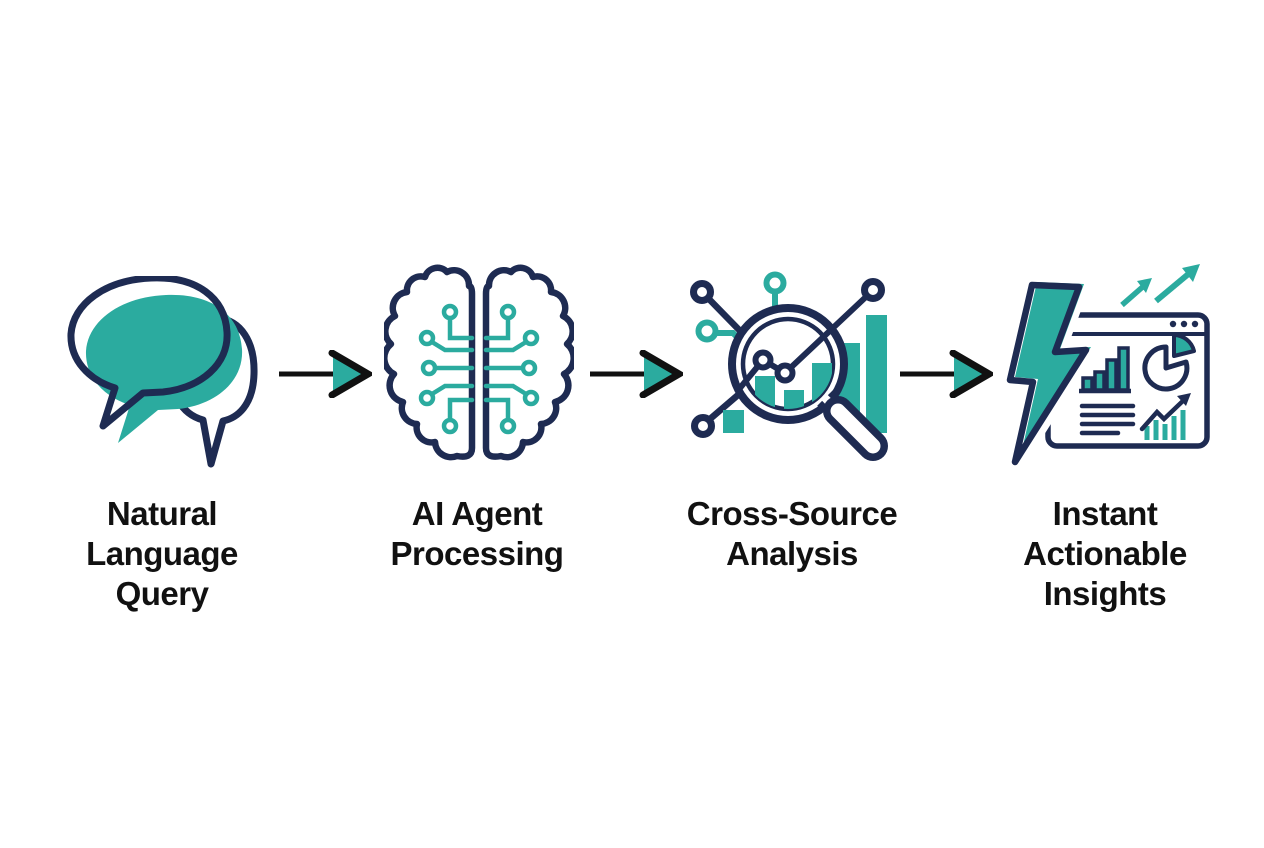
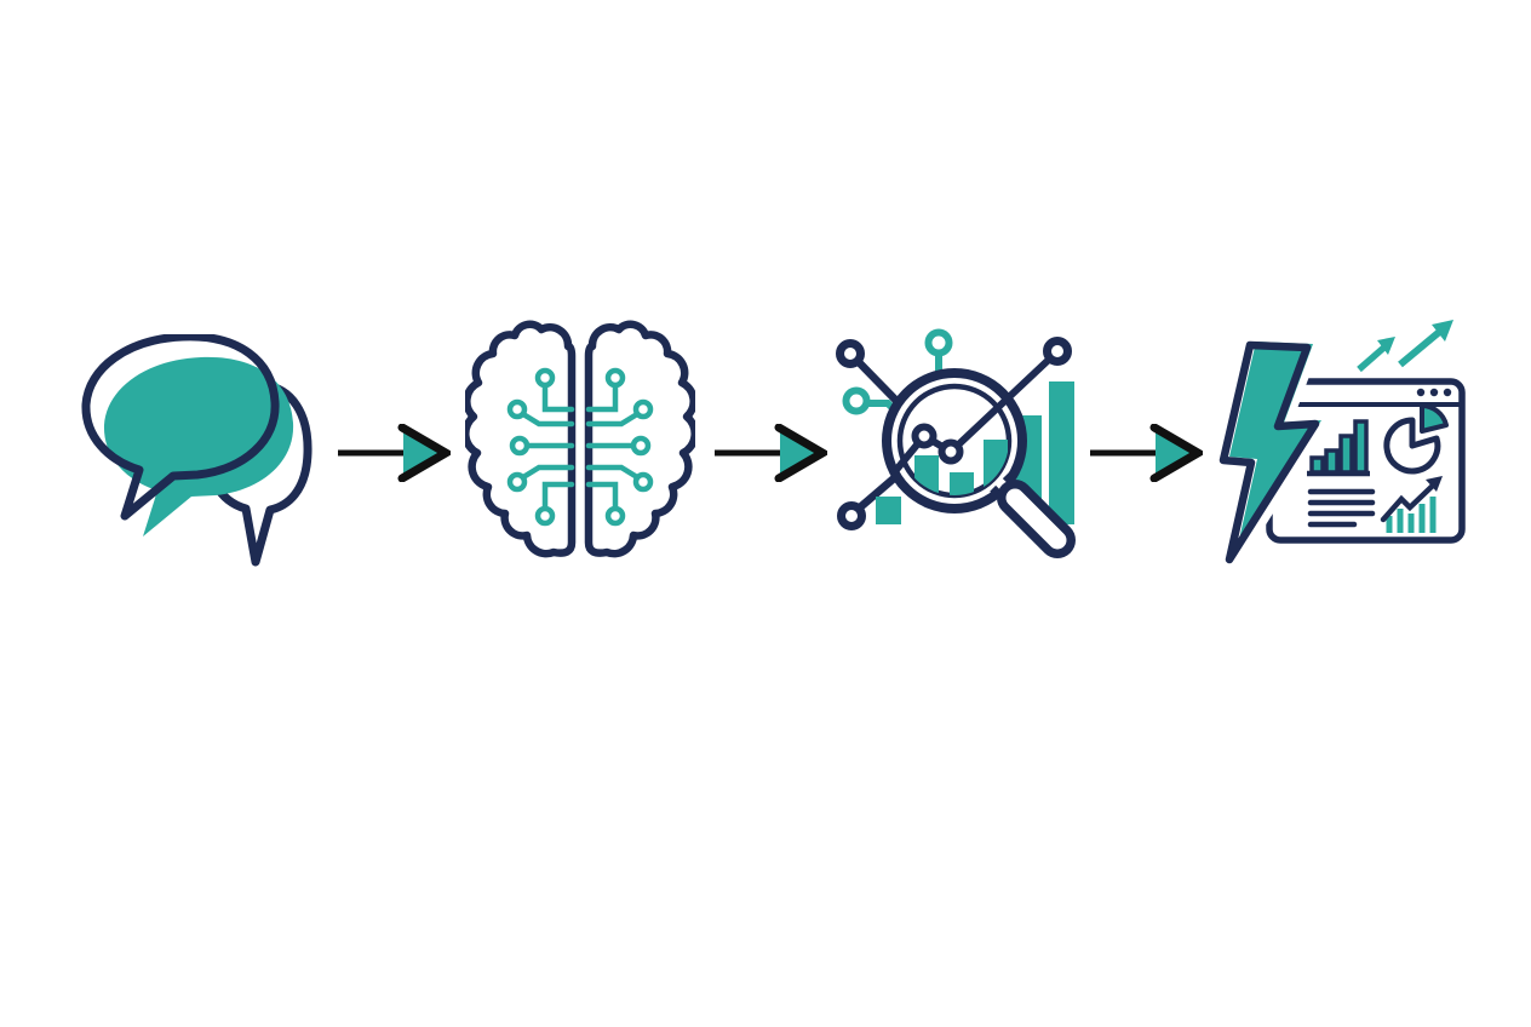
- Natural
- Language
- Query
- AI Agent
- Processing
- Cross-Source
- Analysis
- Instant
- Actionable
- Insights
